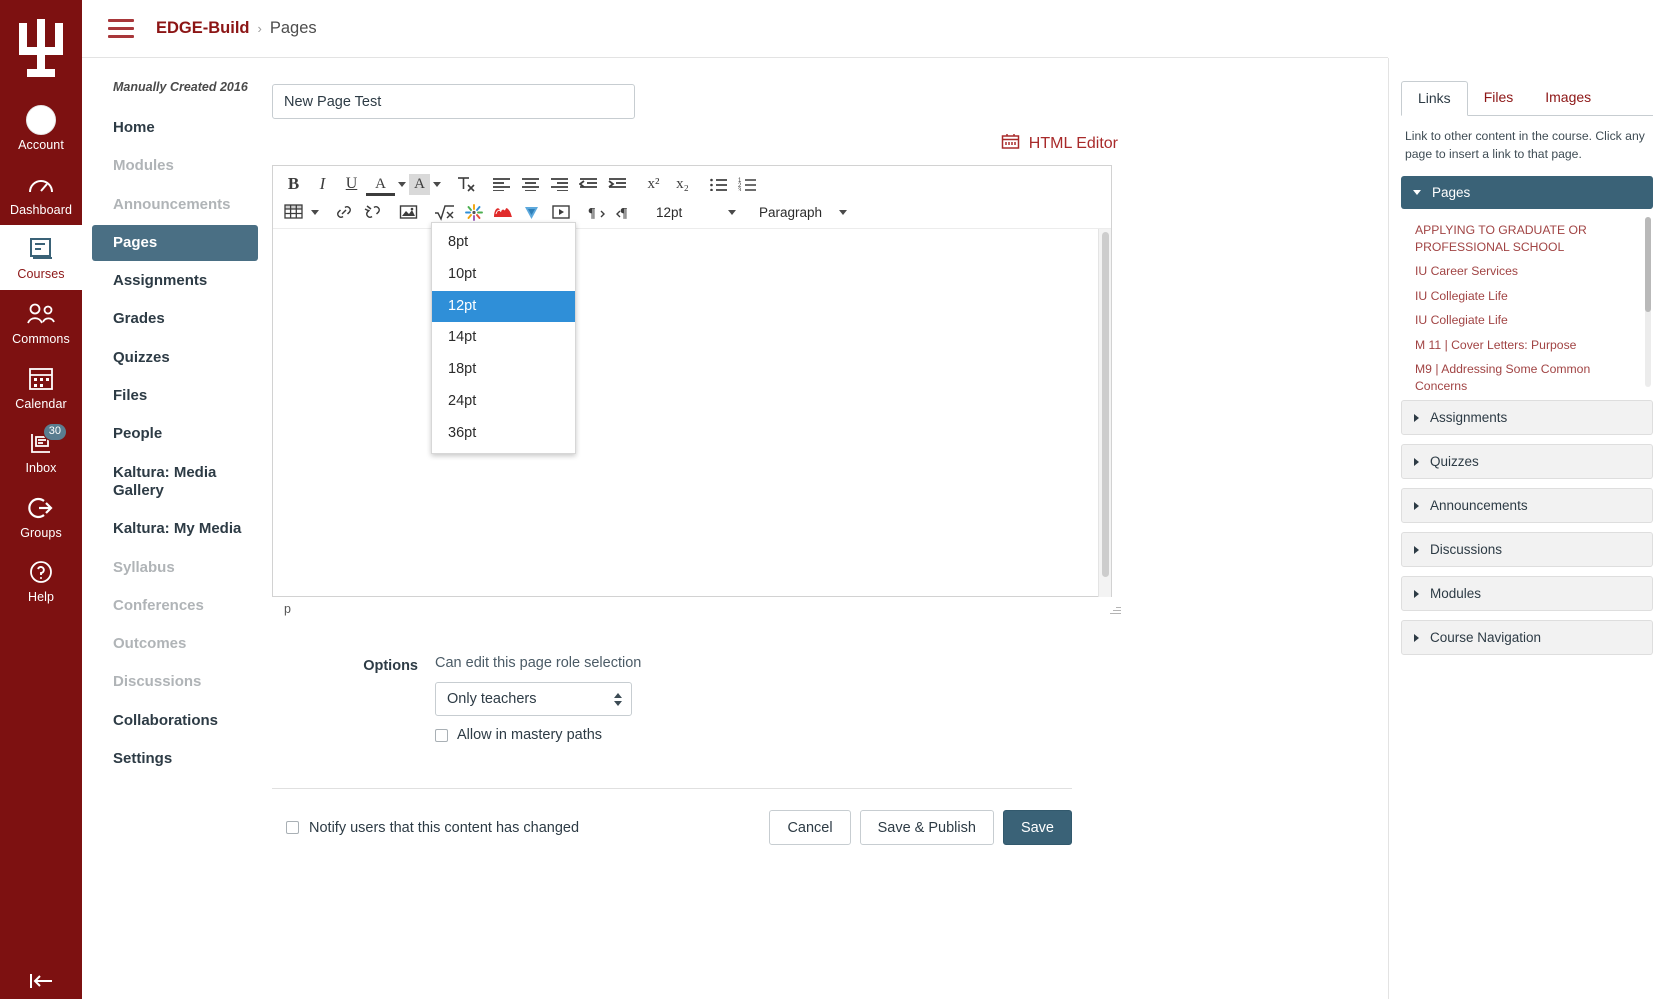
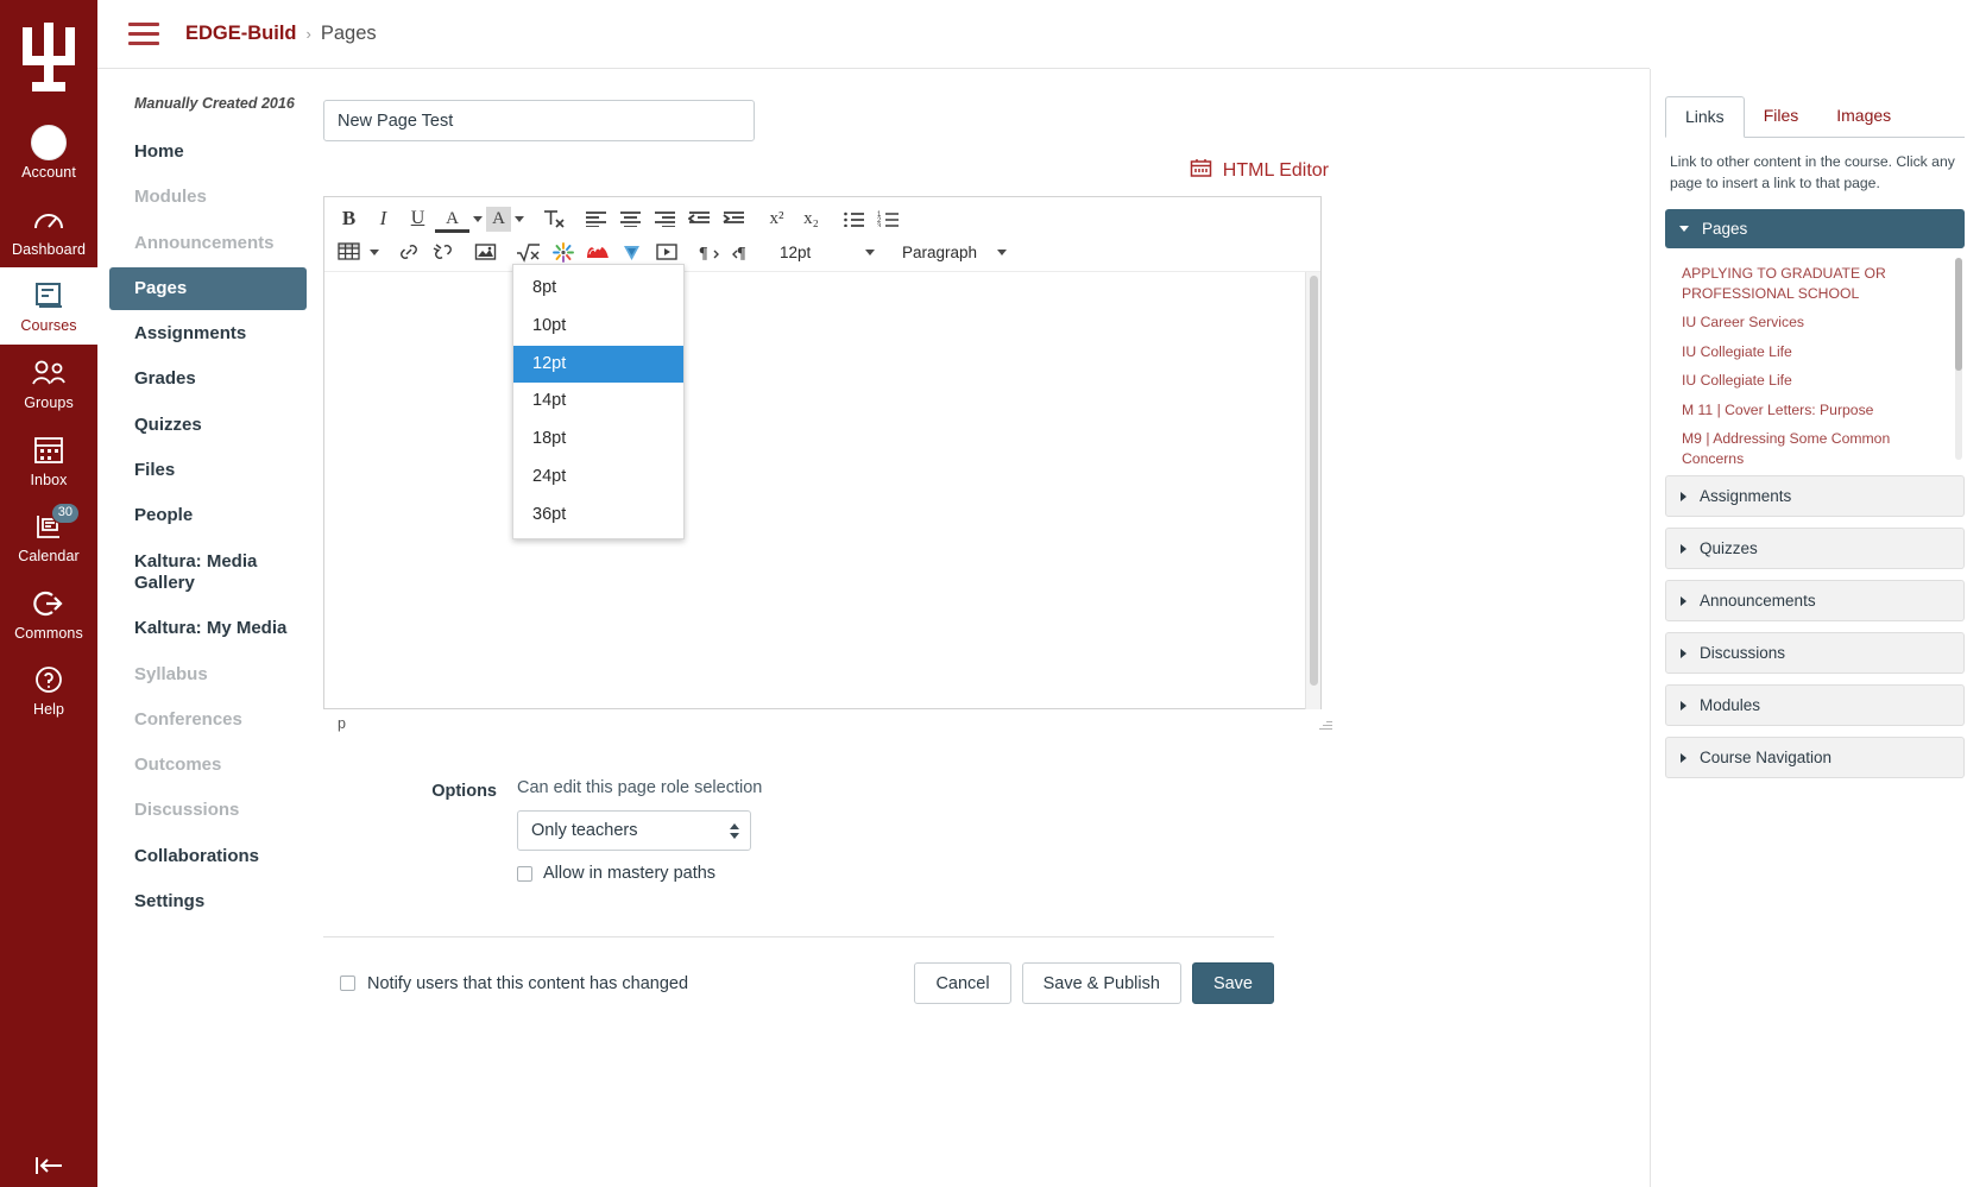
  Account
  Dashboard
  Courses
- Commons
+ Groups
- Calendar
+ Inbox
  30
- Inbox
+ Calendar
- Groups
+ Commons
  Help
  EDGE-Build
  ›
  Pages
  Manually Created 2016
  Home
  Modules
  Announcements
  Pages
  Assignments
  Grades
  Quizzes
  Files
  People
  Kaltura: Media Gallery
  Kaltura: My Media
  Syllabus
  Conferences
  Outcomes
  Discussions
  Collaborations
  Settings
  New Page Test
  HTML Editor
  B
  I
  U
  A
  A
  x²
  x₂
  ¶
  ¶
  12pt
  Paragraph
  p
  Options
  Can edit this page role selection
  Only teachers
  Allow in mastery paths
  Notify users that this content has changed
  Cancel
  Save & Publish
  Save
  8pt
  10pt
  12pt
  14pt
  18pt
  24pt
  36pt
  Links
  Files
  Images
  Link to other content in the course. Click any page to insert a link to that page.
  Pages
  APPLYING TO GRADUATE OR PROFESSIONAL SCHOOL
  IU Career Services
  IU Collegiate Life
  IU Collegiate Life
  M 11 | Cover Letters: Purpose
  M9 | Addressing Some Common Concerns
  Assignments
  Quizzes
  Announcements
  Discussions
  Modules
  Course Navigation
